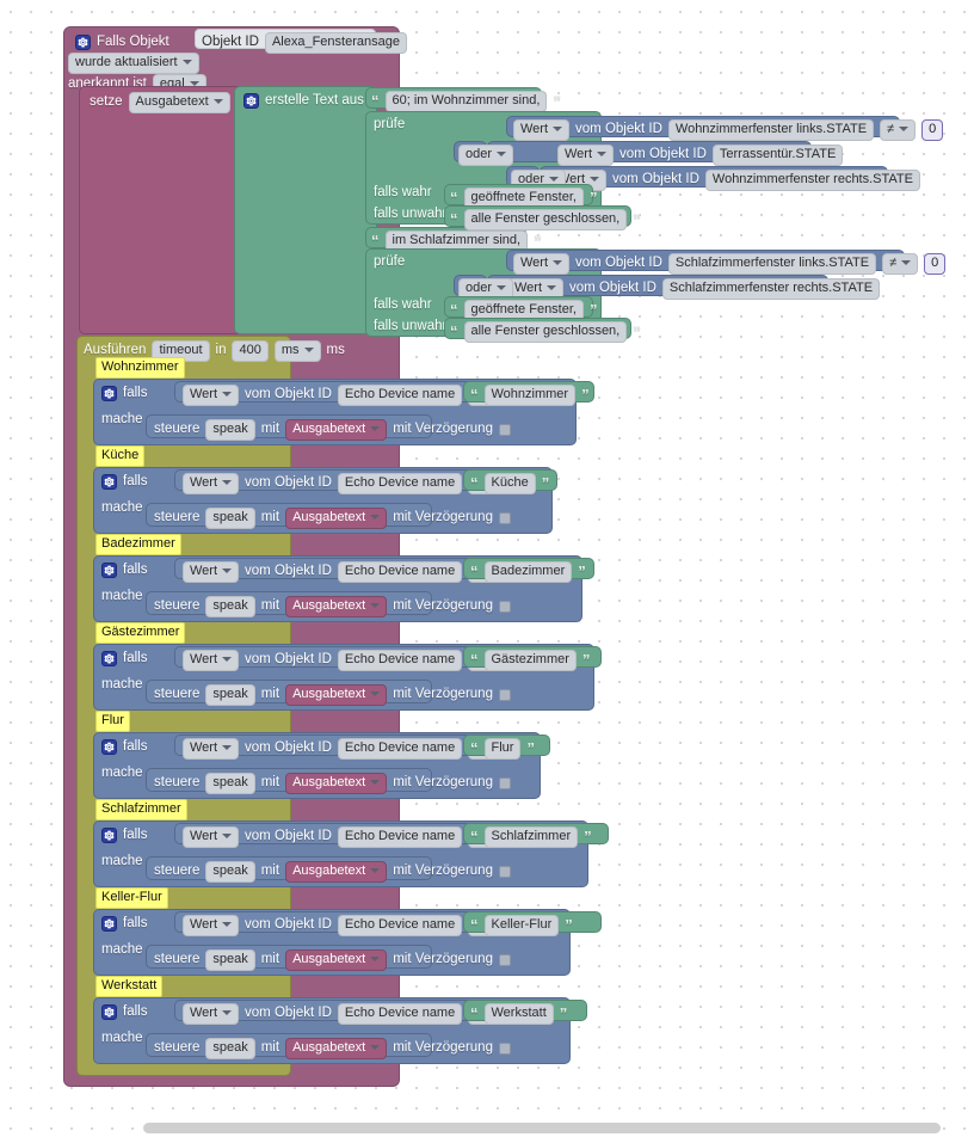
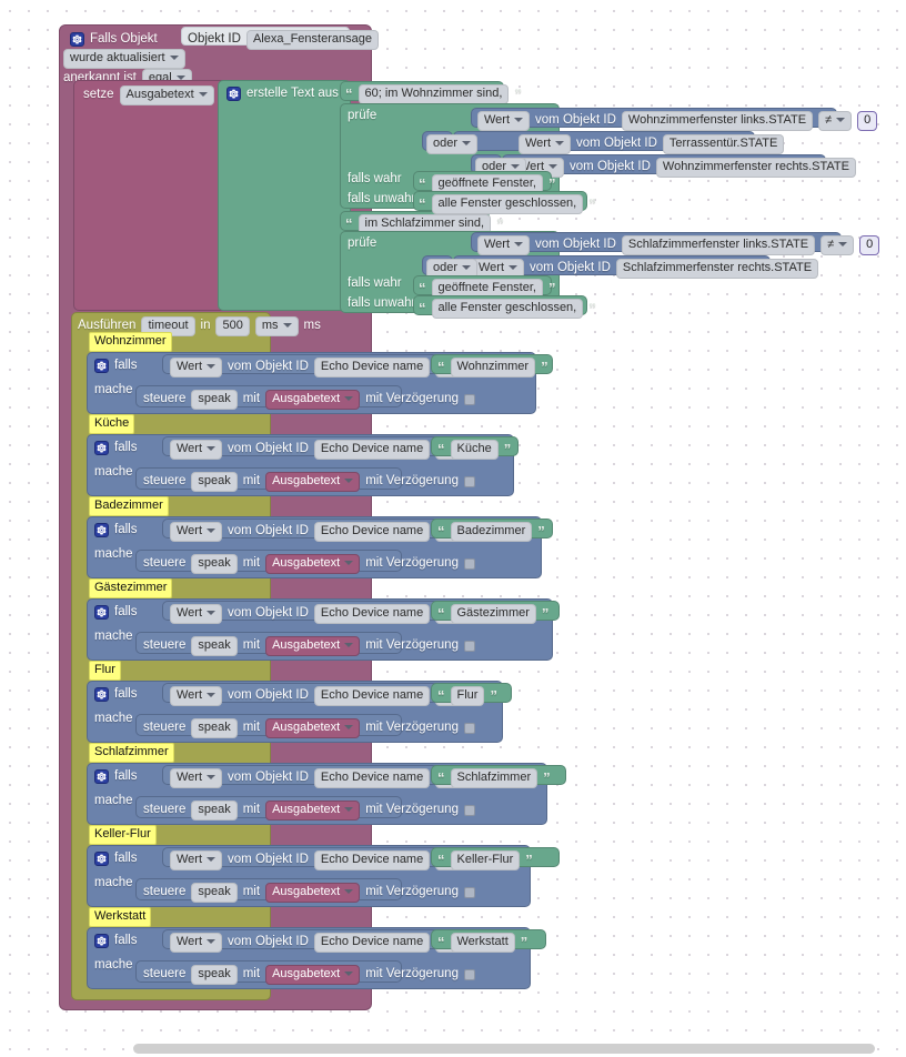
  Falls Objekt
  wurde aktualisiert
  anerkannt ist
  egal
  Objekt ID
  Alexa_Fensteransage
  setze
  Ausgabetext
  erstelle Text aus
  “
  60; im Wohnzimmer sind,
  ”
  prüfe
  falls wahr
  falls unwah
  Wert
  vom Objekt ID
  Wohnzimmerfenster links.STATE
  ≠
  0
  oder
  Wert
  vom Objekt ID
  Terrassentür.STATE
  oder
  ert
  vom Objekt ID
  Wohnzimmerfenster rechts.STATE
  “
  geöffnete Fenster,
  ”
  “
  alle Fenster geschlossen,
  ”
  “
  im Schlafzimmer sind,
  ”
  prüfe
  falls wahr
  falls unwah
  Wert
  vom Objekt ID
  Schlafzimmerfenster links.STATE
  ≠
  0
  oder
  Wert
  vom Objekt ID
  Schlafzimmerfenster rechts.STATE
  “
  geöffnete Fenster,
  ”
  “
  alle Fenster geschlossen,
  ”
  Ausführen
  timeout
  in
- 400
+ 500
  ms
  ms
  Wohnzimmer
  falls
  mache
  Wert
  vom Objekt ID
  Echo Device name
  “
  Wohnzimmer
  ”
  steuere
  speak
  mit
  Ausgabetext
  mit Verzögerung
  Küche
  falls
  mache
  Wert
  vom Objekt ID
  Echo Device name
  “
  Küche
  ”
  steuere
  speak
  mit
  Ausgabetext
  mit Verzögerung
  Badezimmer
  falls
  mache
  Wert
  vom Objekt ID
  Echo Device name
  “
  Badezimmer
  ”
  steuere
  speak
  mit
  Ausgabetext
  mit Verzögerung
  Gästezimmer
  falls
  mache
  Wert
  vom Objekt ID
  Echo Device name
  “
  Gästezimmer
  ”
  steuere
  speak
  mit
  Ausgabetext
  mit Verzögerung
  Flur
  falls
  mache
  Wert
  vom Objekt ID
  Echo Device name
  “
  Flur
  ”
  steuere
  speak
  mit
  Ausgabetext
  mit Verzögerung
  Schlafzimmer
  falls
  mache
  Wert
  vom Objekt ID
  Echo Device name
  “
  Schlafzimmer
  ”
  steuere
  speak
  mit
  Ausgabetext
  mit Verzögerung
  Keller-Flur
  falls
  mache
  Wert
  vom Objekt ID
  Echo Device name
  “
  Keller-Flur
  ”
  steuere
  speak
  mit
  Ausgabetext
  mit Verzögerung
  Werkstatt
  falls
  mache
  Wert
  vom Objekt ID
  Echo Device name
  “
  Werkstatt
  ”
  steuere
  speak
  mit
  Ausgabetext
  mit Verzögerung
